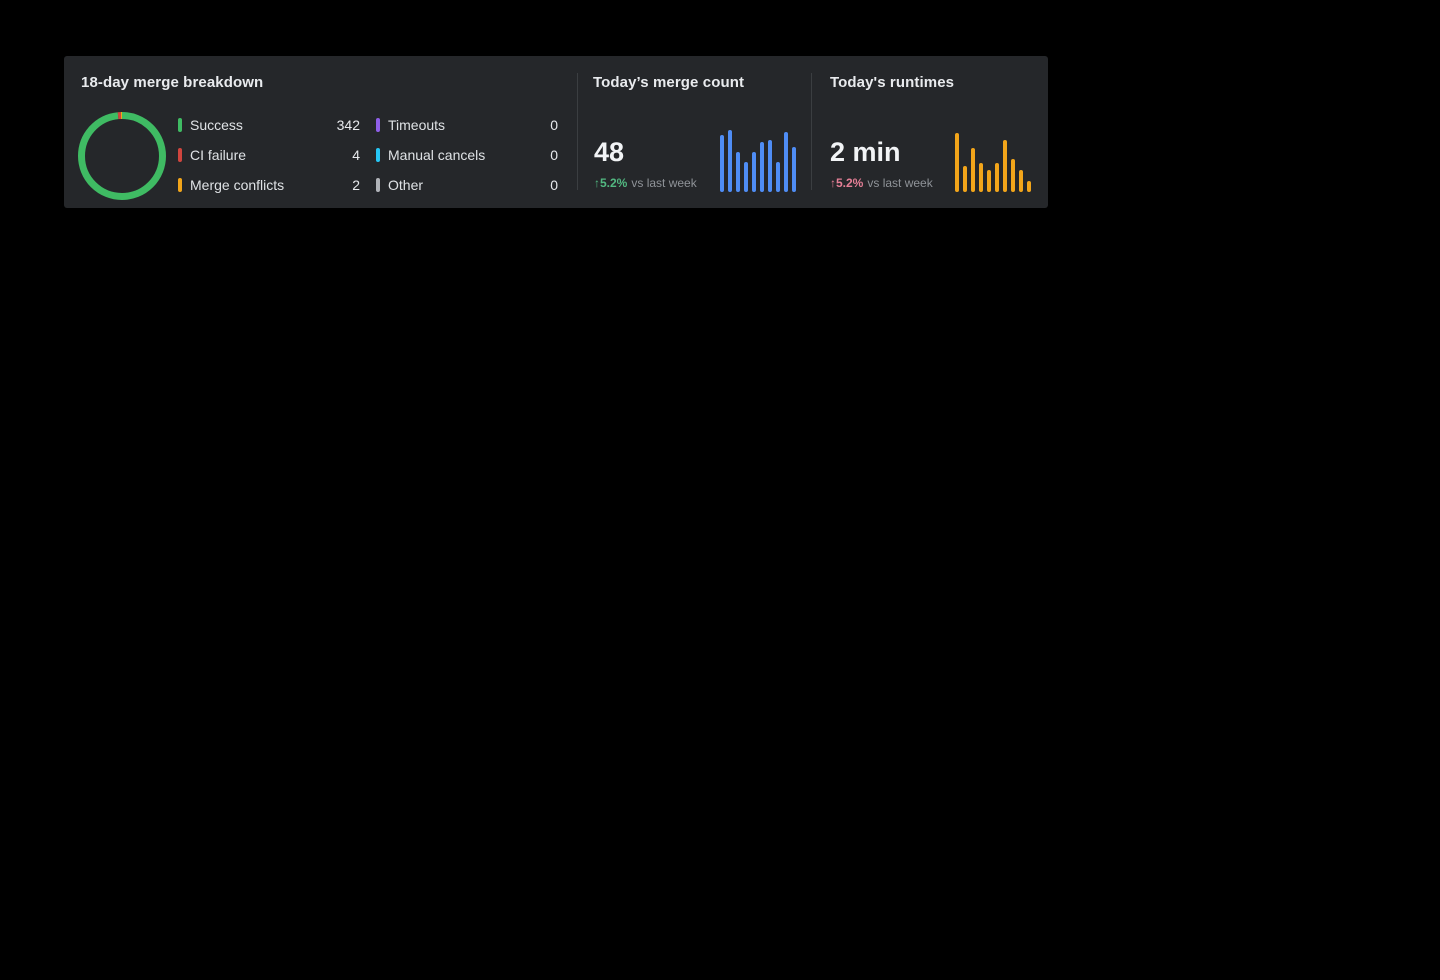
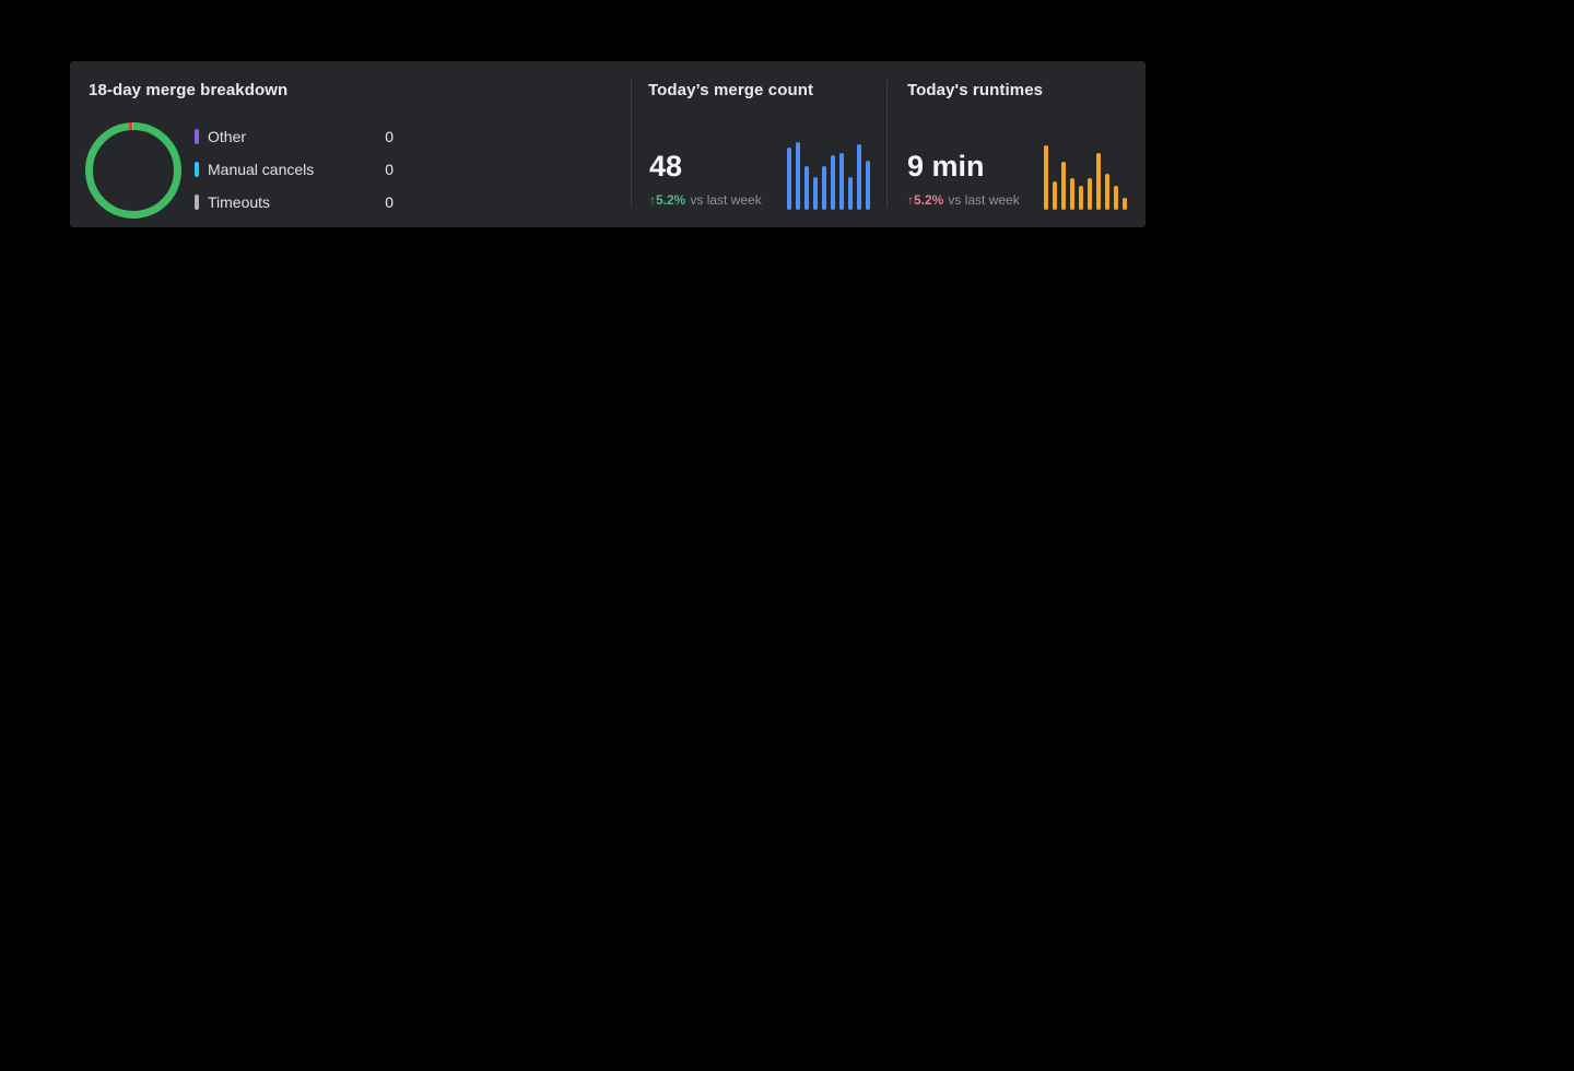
  18-day merge breakdown
- Success
- 342
- CI failure
- 4
- Merge conflicts
- 2
- Timeouts
+ Other
  0
  Manual cancels
  0
- Other
+ Timeouts
  0
  Today’s merge count
  48
  ↑
  5.2%
  vs last week
  Today's runtimes
- 2 min
+ 9 min
  ↑
  5.2%
  vs last week
